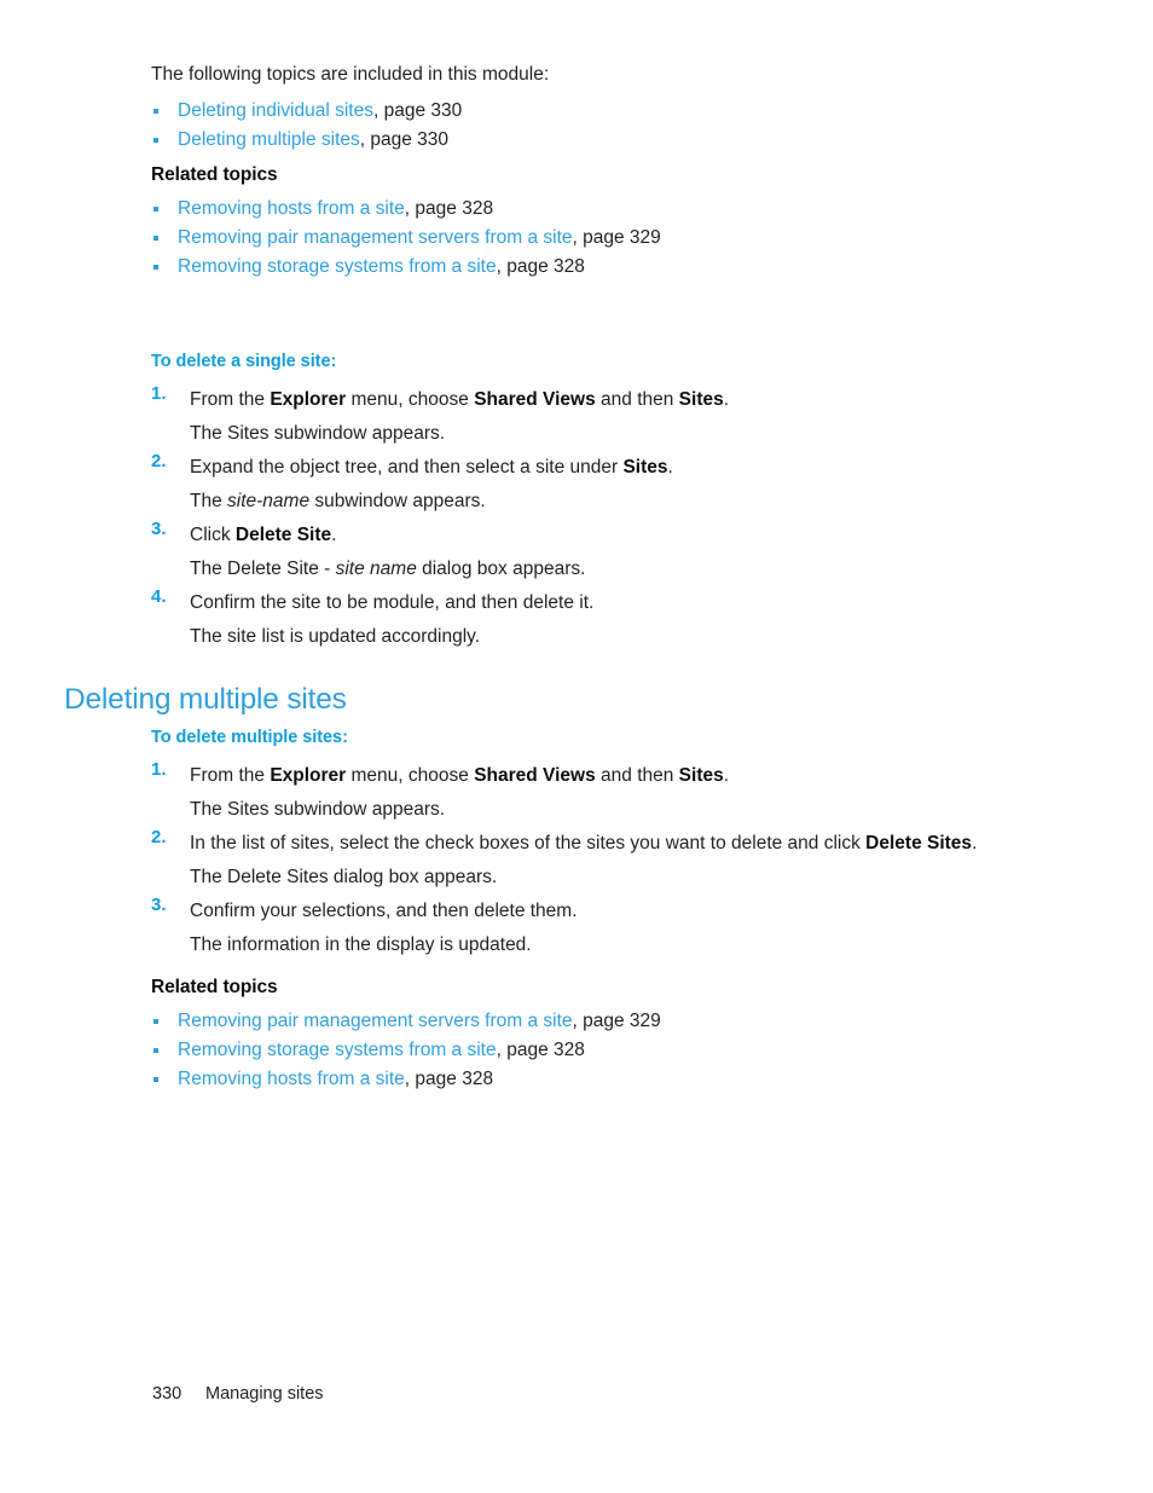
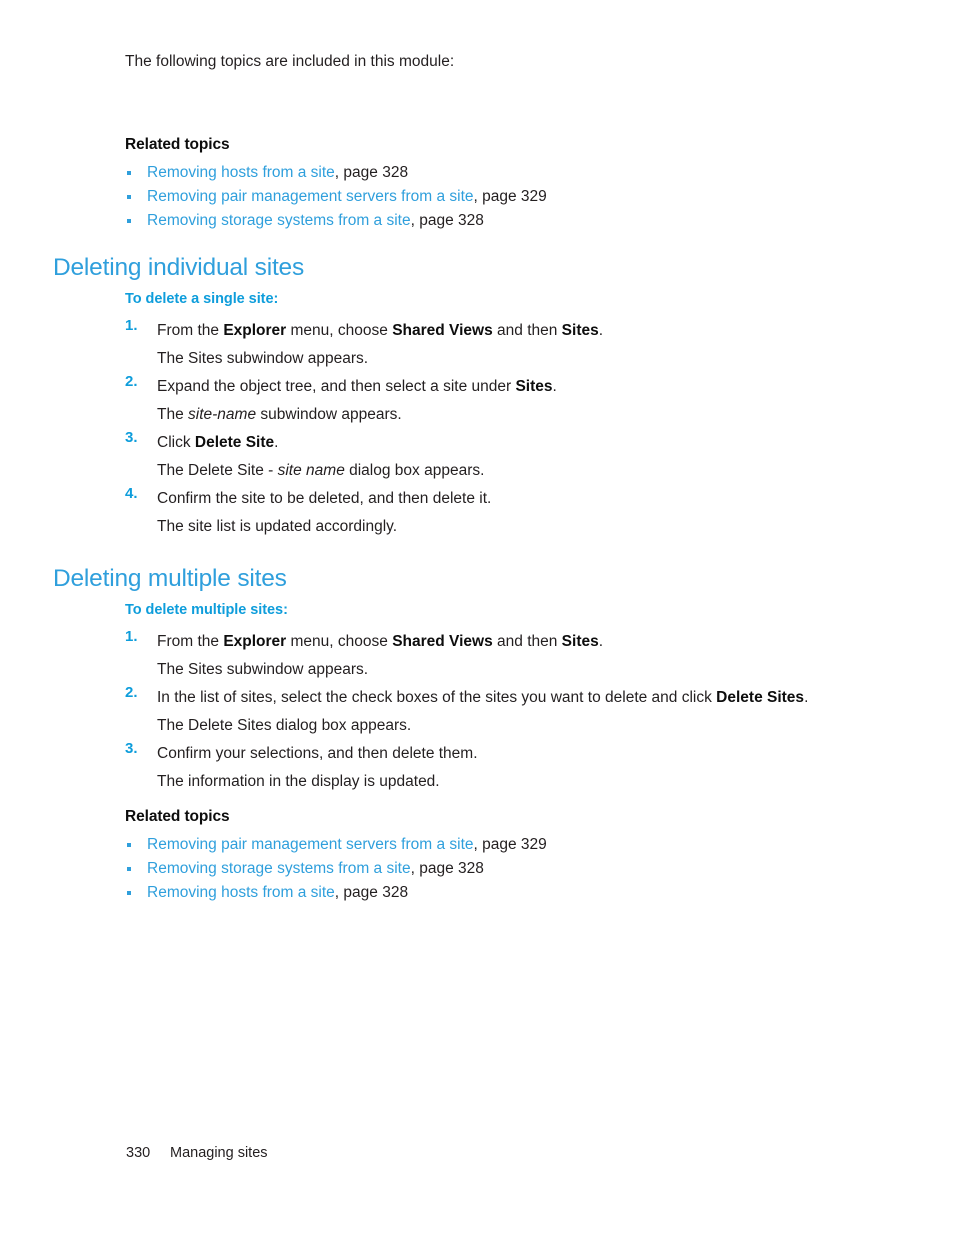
  The following topics are included in this module:
- Deleting individual sites, page 330
- Deleting multiple sites, page 330
  Related topics
  Removing hosts from a site, page 328
  Removing pair management servers from a site, page 329
  Removing storage systems from a site, page 328
+ Deleting individual sites
  To delete a single site:
  1.
  From the Explorer menu, choose Shared Views and then Sites.
  The Sites subwindow appears.
  2.
  Expand the object tree, and then select a site under Sites.
  The site-name subwindow appears.
  3.
  Click Delete Site.
  The Delete Site - site name dialog box appears.
  4.
- Confirm the site to be module, and then delete it.
+ Confirm the site to be deleted, and then delete it.
  The site list is updated accordingly.
  Deleting multiple sites
  To delete multiple sites:
  1.
  From the Explorer menu, choose Shared Views and then Sites.
  The Sites subwindow appears.
  2.
  In the list of sites, select the check boxes of the sites you want to delete and click Delete Sites.
  The Delete Sites dialog box appears.
  3.
  Confirm your selections, and then delete them.
  The information in the display is updated.
  Related topics
  Removing pair management servers from a site, page 329
  Removing storage systems from a site, page 328
  Removing hosts from a site, page 328
  330 Managing sites
